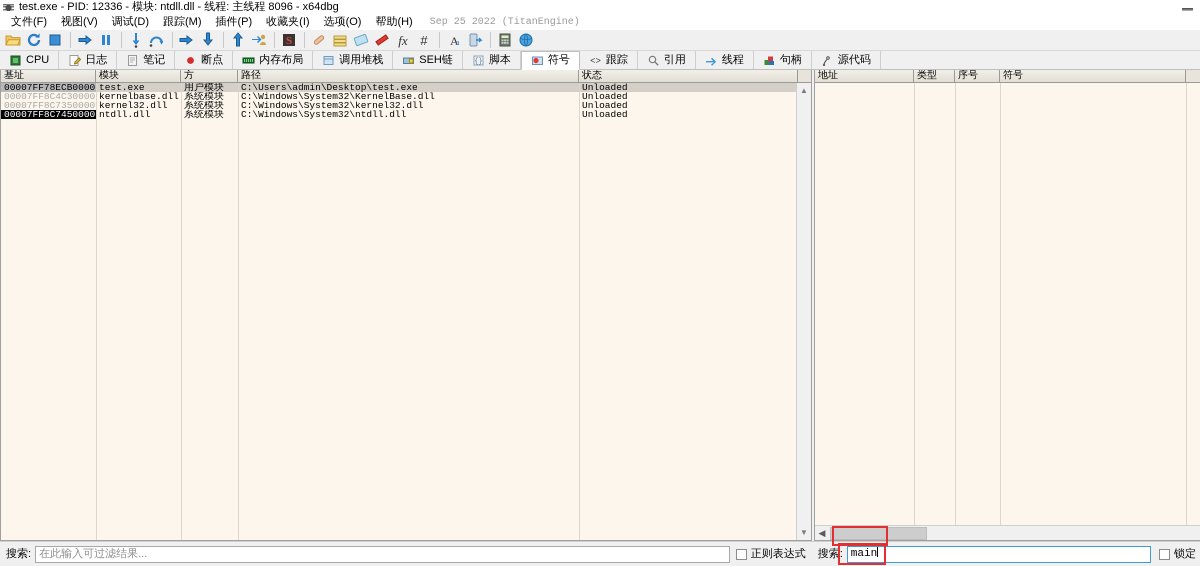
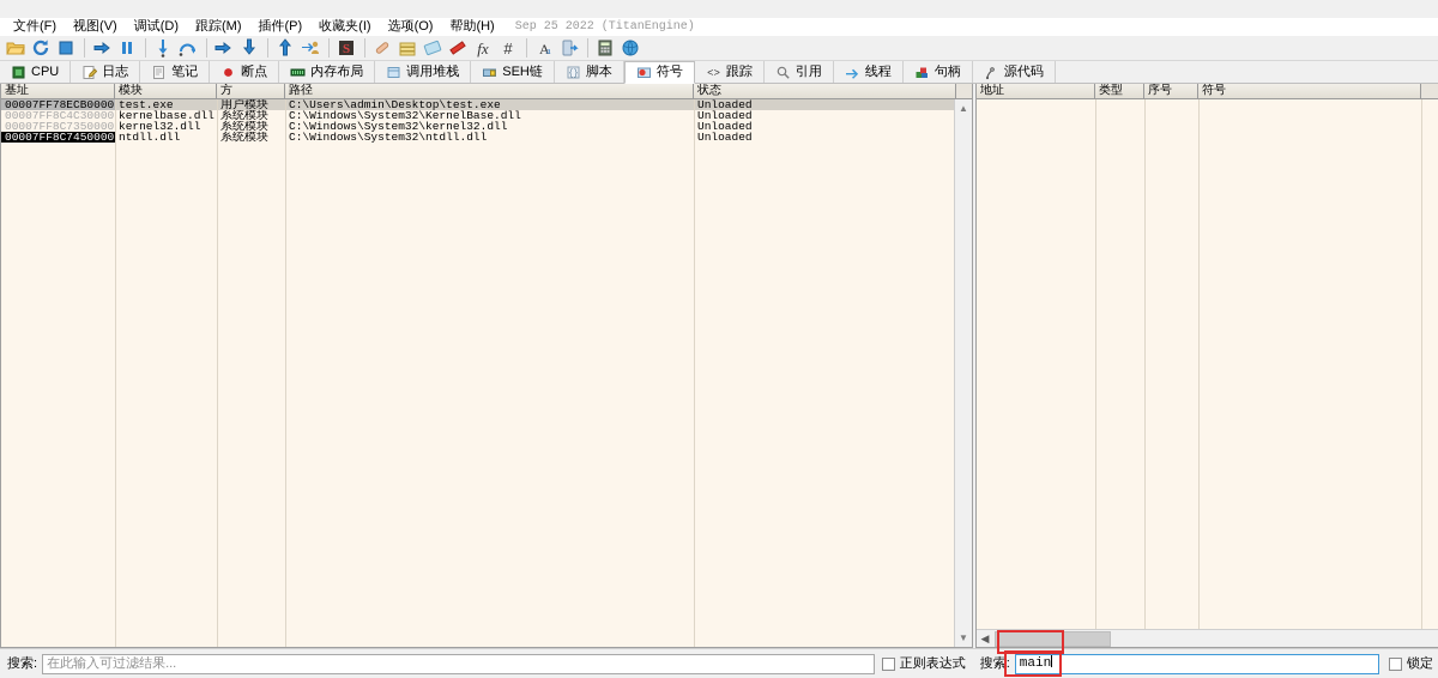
- test.exe - PID: 12336 - 模块: ntdll.dll - 线程: 主线程 8096 - x64dbg
  文件(F)
  视图(V)
  调试(D)
  跟踪(M)
  插件(P)
  收藏夹(I)
  选项(O)
  帮助(H)
  Sep 25 2022 (TitanEngine)
  S
  fx
  #
  A
  a
  CPU
  日志
  笔记
  断点
  内存布局
  调用堆栈
  SEH链
  {}
  脚本
  符号
  <>
  跟踪
  引用
  线程
  句柄
  源代码
  基址
  模块
  方
  路径
  状态
  00007FF78ECB0000
  test.exe
  用户模块
  C:\Users\admin\Desktop\test.exe
  Unloaded
  00007FF8C4C30000
  kernelbase.dll
  系统模块
  C:\Windows\System32\KernelBase.dll
  Unloaded
  00007FF8C7350000
  kernel32.dll
  系统模块
  C:\Windows\System32\kernel32.dll
  Unloaded
  00007FF8C7450000
  ntdll.dll
  系统模块
  C:\Windows\System32\ntdll.dll
  Unloaded
  ▲
  ▼
  地址
  类型
  序号
  符号
  ◀
  搜索:
  在此输入可过滤结果...
  正则表达式
  搜索:
  main
  锁定
